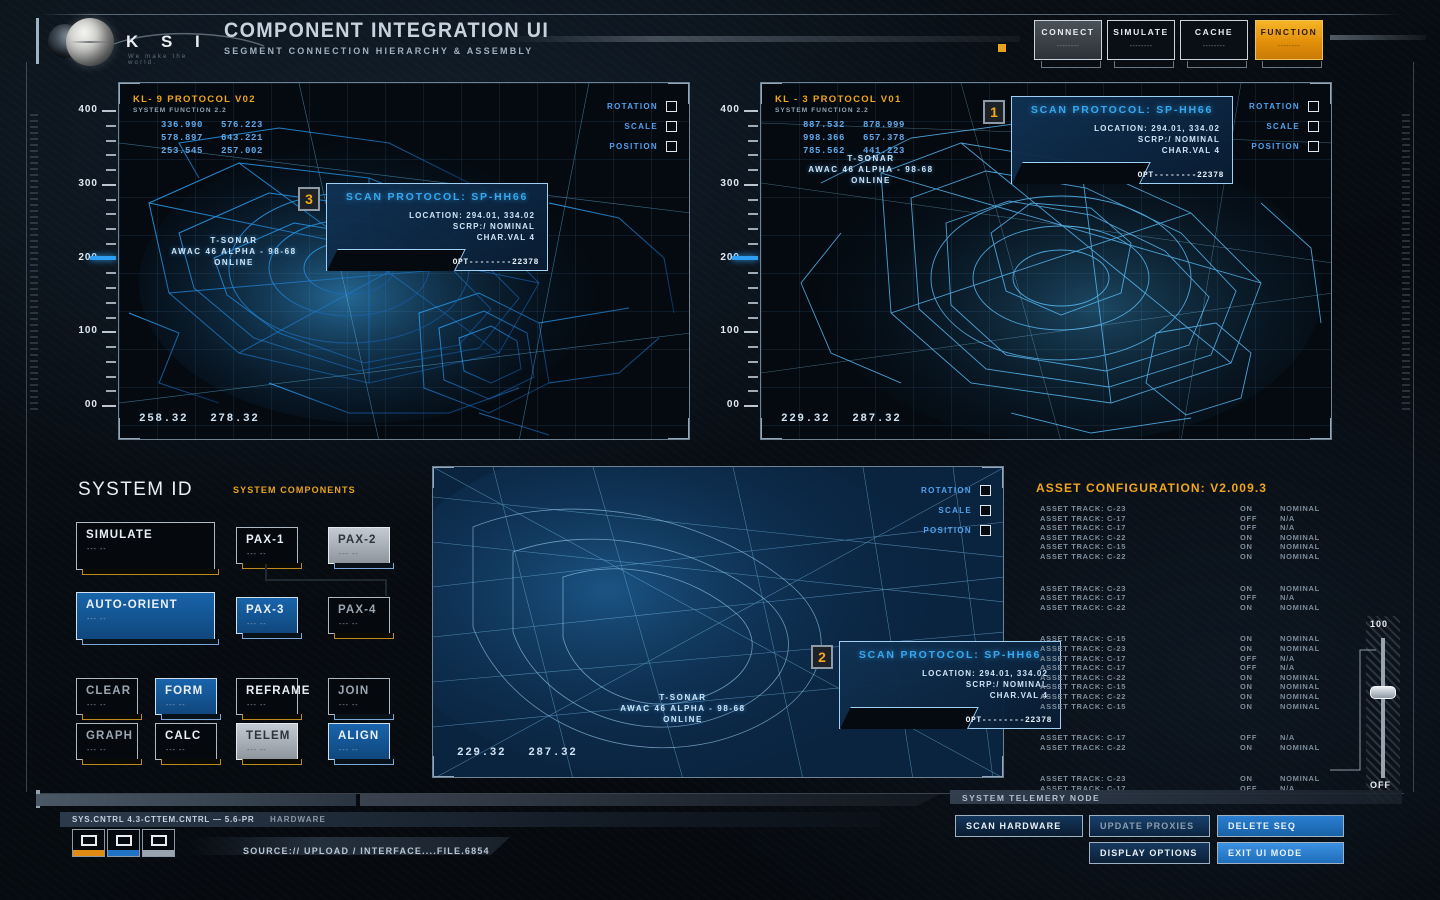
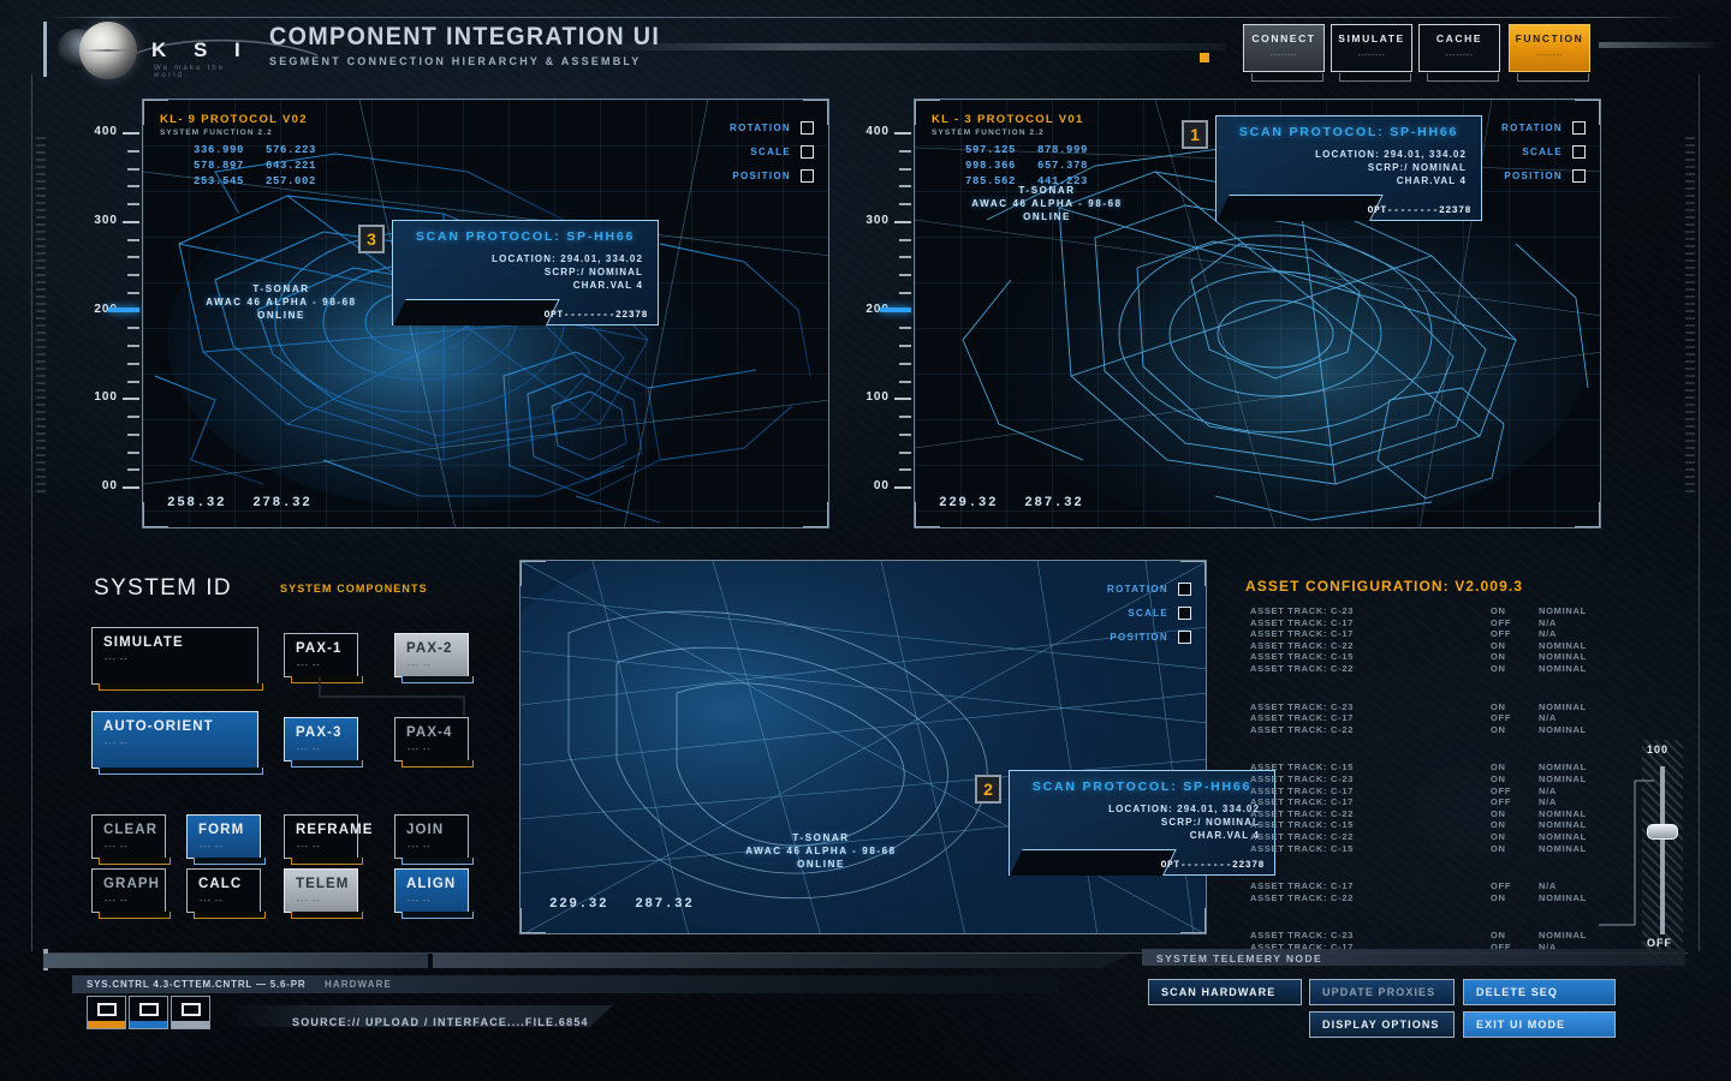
  K S I
  COMPONENT INTEGRATION UI
  SEGMENT CONNECTION HIERARCHY & ASSEMBLY
  CONNECT
  SIMULATE
  CACHE
  FUNCTION
  400
  300
  100
  00
  400
  300
  100
  00
  KL- 9 PROTOCOL V02
  336.990 576.223
  578.897 643.221
  253.545 257.002
  ROTATION
  SCALE
  POSITION
  T-SONAR
  AWAC 46 ALPHA - 98-68
  ONLINE
  258.32 278.32
  3
  SCAN PROTOCOL: SP-HH66
  LOCATION: 294.01, 334.02
  SCRP:/ NOMINAL
  CHAR.VAL 4
  OPT--------22378
  KL - 3 PROTOCOL V01
- 887.532 878.999
+ 597.125 878.999
  998.366 657.378
  785.562 441.223
  ROTATION
  SCALE
  POSITION
  T-SONAR
  AWAC 46 ALPHA - 98-68
  ONLINE
  229.32 287.32
  1
  SCAN PROTOCOL: SP-HH66
  LOCATION: 294.01, 334.02
  SCRP:/ NOMINAL
  CHAR.VAL 4
  OPT--------22378
  ROTATION
  SCALE
  POSITION
  T-SONAR
  AWAC 46 ALPHA - 98-68
  ONLINE
  229.32 287.32
  2
  SCAN PROTOCOL: SP-HH66
  LOCATION: 294.01, 334.02
  SCRP:/ NOMINAL
  CHAR.VAL 4
  OPT--------22378
  SYSTEM ID
  SYSTEM COMPONENTS
  SIMULATE
  AUTO-ORIENT
  PAX-1
  PAX-2
  PAX-3
  PAX-4
  CLEAR
  FORM
  REFRAME
  JOIN
  GRAPH
  CALC
  TELEM
  ALIGN
  ASSET CONFIGURATION: V2.009.3
  ASSET TRACK: C-23
  ON
  NOMINAL
  ASSET TRACK: C-17
  OFF
  N/A
  ASSET TRACK: C-17
  OFF
  N/A
  ASSET TRACK: C-22
  ON
  NOMINAL
  ASSET TRACK: C-15
  ON
  NOMINAL
  ASSET TRACK: C-22
  ON
  NOMINAL
  ASSET TRACK: C-23
  ON
  NOMINAL
  ASSET TRACK: C-17
  OFF
  N/A
  ASSET TRACK: C-22
  ON
  NOMINAL
  ASSET TRACK: C-15
  ON
  NOMINAL
  ASSET TRACK: C-23
  ON
  NOMINAL
  ASSET TRACK: C-17
  OFF
  N/A
  ASSET TRACK: C-17
  OFF
  N/A
  ASSET TRACK: C-22
  ON
  NOMINAL
  ASSET TRACK: C-15
  ON
  NOMINAL
  ASSET TRACK: C-22
  ON
  NOMINAL
  ASSET TRACK: C-15
  ON
  NOMINAL
  ASSET TRACK: C-17
  OFF
  N/A
  ASSET TRACK: C-22
  ON
  NOMINAL
  ASSET TRACK: C-23
  ON
  NOMINAL
  ASSET TRACK: C-17
  OFF
  N/A
  100
  OFF
  SYS.CNTRL 4.3-CTTEM.CNTRL — 5.6-PR
  HARDWARE
  SOURCE:// UPLOAD / INTERFACE....FILE.6854
  SYSTEM TELEMERY NODE
  SCAN HARDWARE
  UPDATE PROXIES
  DELETE SEQ
  DISPLAY OPTIONS
  EXIT UI MODE
